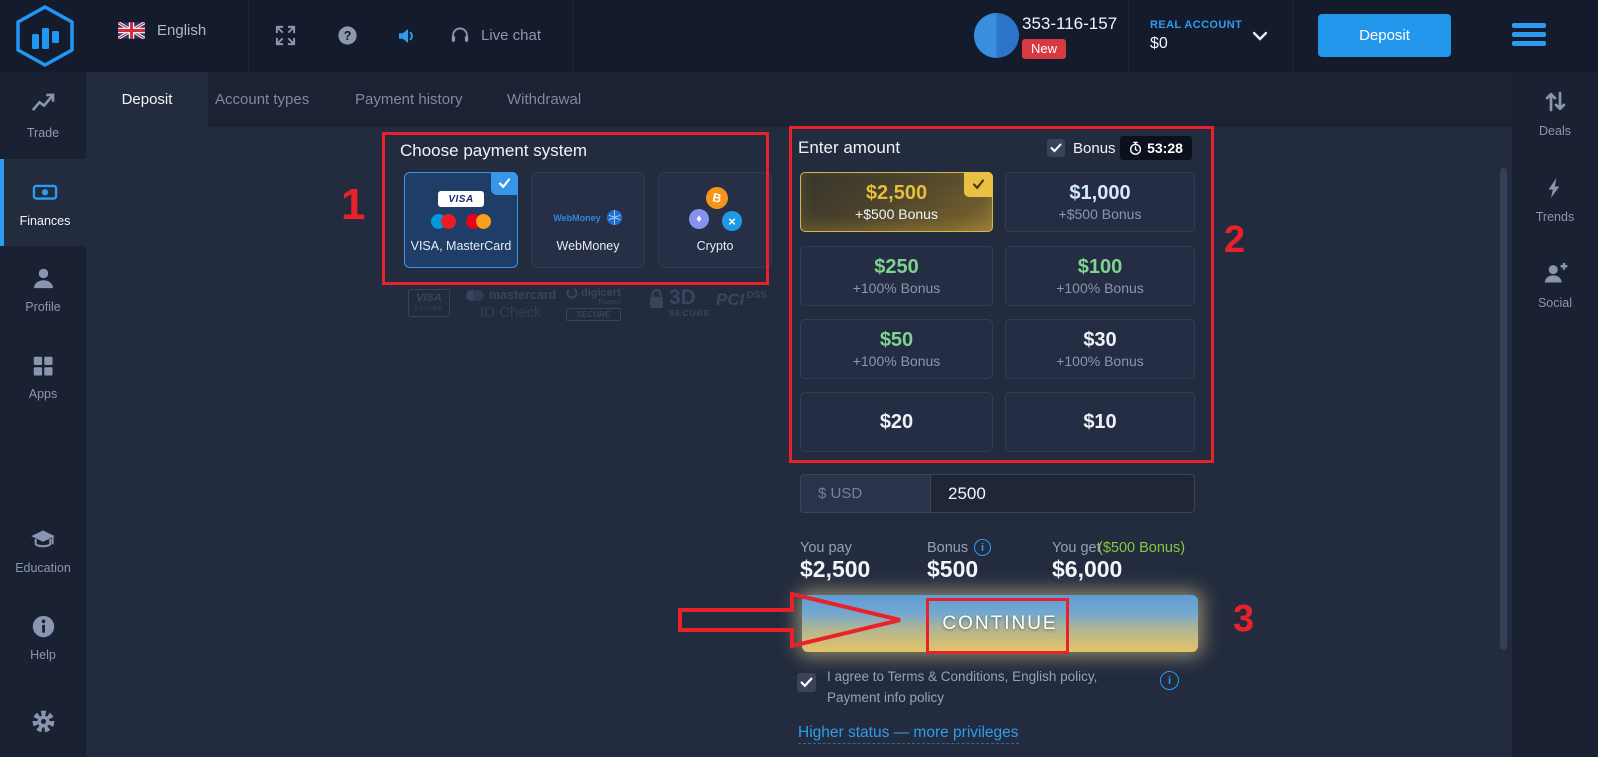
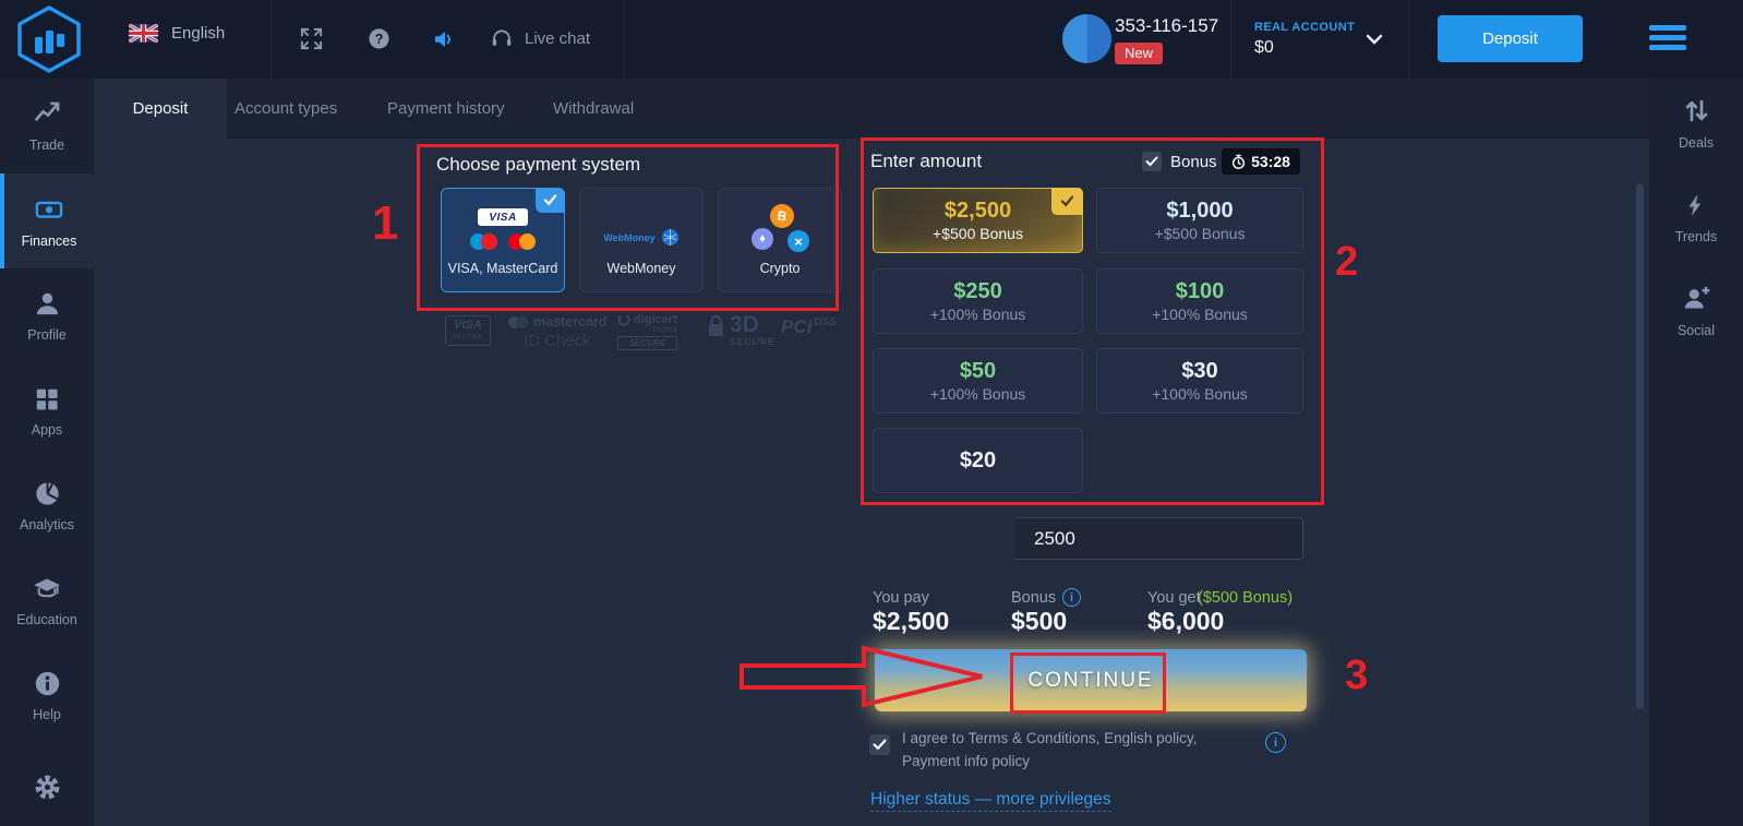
  English
  ?
  Live chat
  353-116-157
  New
  REAL ACCOUNT
  $0
  Deposit
  Trade
  Finances
  Profile
  Apps
+ Analytics
  Education
  Help
  Deals
  Trends
  Social
  Deposit
  Account types
  Payment history
  Withdrawal
  Choose payment system
  VISA
  VISA, MasterCard
  WebMoney
  WebMoney
  ♦
  ×
  Crypto
  VISA
  mastercard
  digicert
  SECURE
  3D
  SECURE
  PCI
  DSS
  Enter amount
  Bonus
  53:28
  $2,500
  +$500 Bonus
  $1,000
  +$500 Bonus
  $250
  +100% Bonus
  $100
  +100% Bonus
  $50
  +100% Bonus
  $30
  +100% Bonus
  $20
- $10
- $ USD
  2500
  You pay
  $2,500
  Bonus
  i
  $500
  You get
  ($500 Bonus)
  $6,000
  CONTINUE
  I agree to Terms & Conditions, English policy, Payment info policy
  i
  Higher status — more privileges
  1
  2
  3
